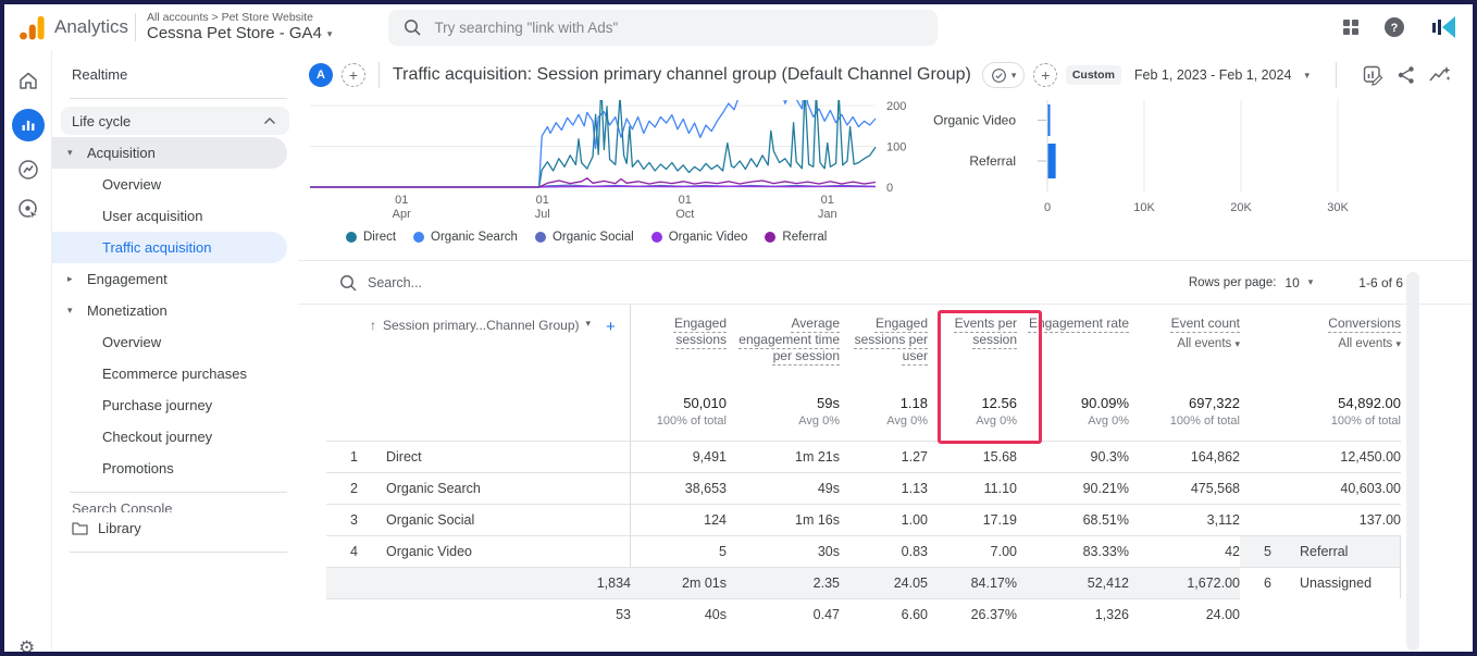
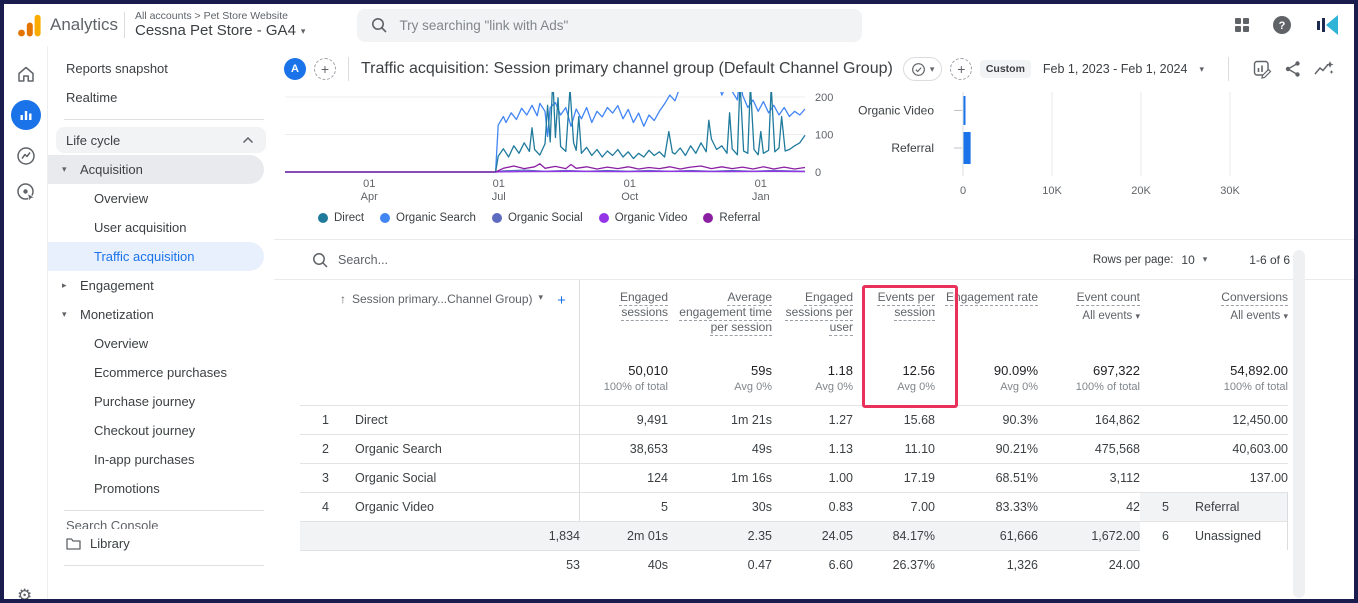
  Analytics
  All accounts > Pet Store Website
  Cessna Pet Store - GA4
  ▾
  Try searching "link with Ads"
  ?
  ⚙
+ Reports snapshot
  Realtime
  Life cycle
  ▾
  Acquisition
  Overview
  User acquisition
  Traffic acquisition
  ▸
  Engagement
  ▾
  Monetization
  Overview
  Ecommerce purchases
  Purchase journey
  Checkout journey
+ In-app purchases
  Promotions
  Search Console
  Library
  A
  +
  Traffic acquisition: Session primary channel group (Default Channel Group)
  ▾
  +
  Custom
  Feb 1, 2023 - Feb 1, 2024
  ▾
  0
  100
  200
  01
  Apr
  01
  Jul
  01
  Oct
  01
  Jan
  0
  10K
  20K
  30K
  Organic Video
  Referral
  Direct
  Organic Search
  Organic Social
  Organic Video
  Referral
  Search...
  Rows per page:
  10
  ▾
  1-6 of 6
  ↑
  Session primary...Channel Group)
  ▾
  +
  Engaged sessions
  Average engagement time per session
  Engaged sessions per user
  Events per session
  Engagement rate
  Event count
  All events ▾
  Conversions
  All events ▾
  50,010
  100% of total
  59s
  Avg 0%
  1.18
  Avg 0%
  12.56
  Avg 0%
  90.09%
  Avg 0%
  697,322
  100% of total
  54,892.00
  100% of total
  1 Direct
  9,491
  1m 21s
  1.27
  15.68
  90.3%
  164,862
  12,450.00
  2 Organic Search
  38,653
  49s
  1.13
  11.10
  90.21%
  475,568
  40,603.00
  3 Organic Social
  124
  1m 16s
  1.00
  17.19
  68.51%
  3,112
  137.00
  4 Organic Video
  5
  30s
  0.83
  7.00
  83.33%
  42
  5 Referral
  1,834
  2m 01s
  2.35
  24.05
  84.17%
- 52,412
+ 61,666
  1,672.00
  6 Unassigned
  53
  40s
  0.47
  6.60
  26.37%
  1,326
  24.00
